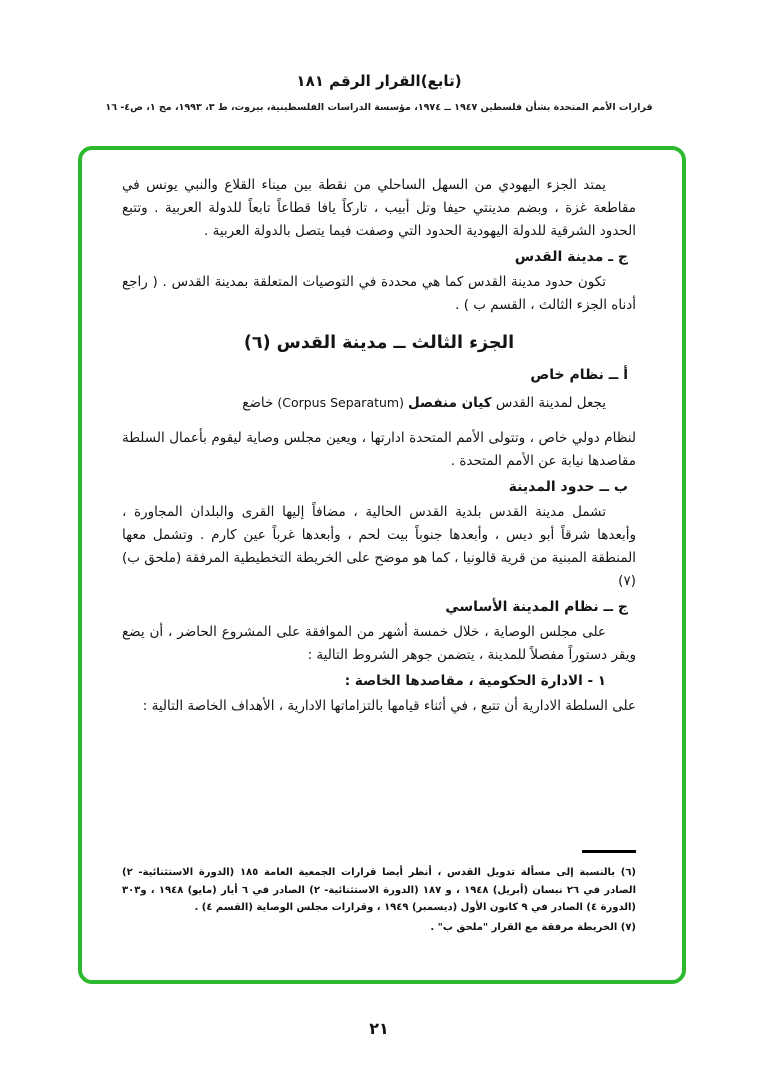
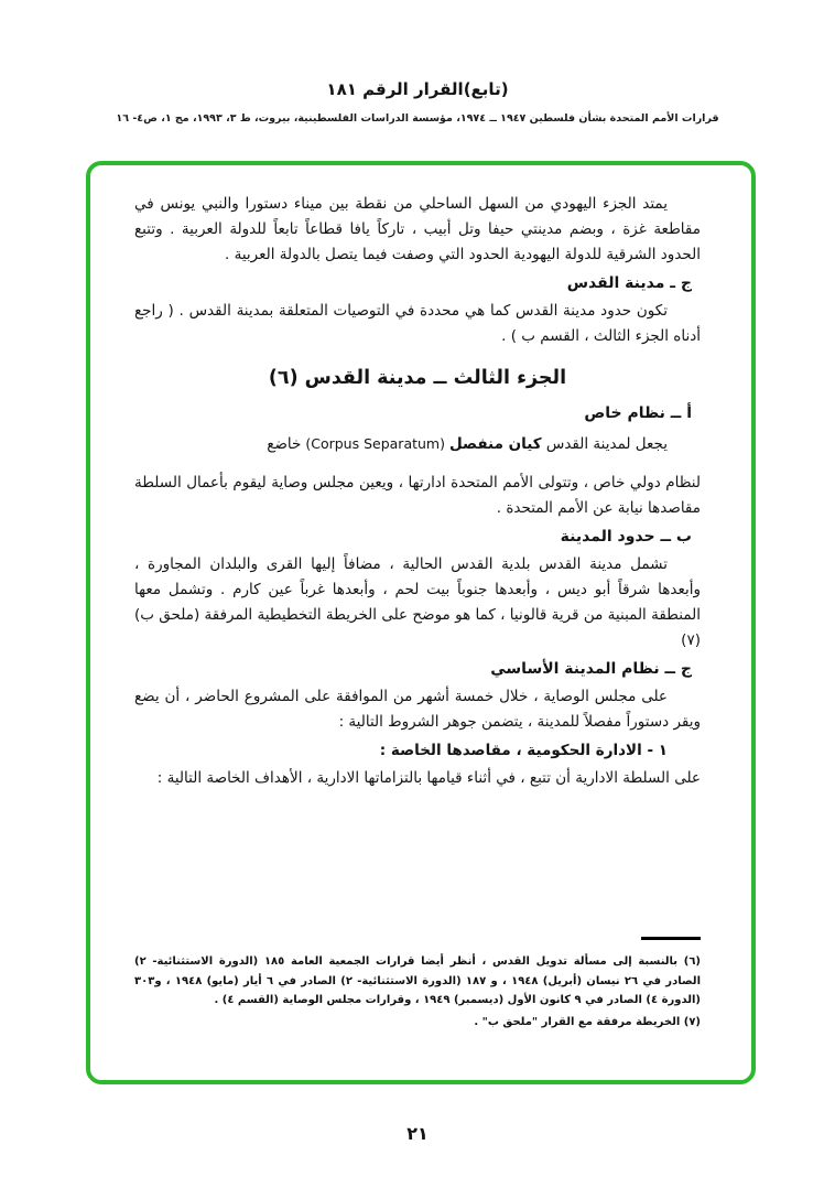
  (تابع)القرار الرقم ١٨١
  قرارات الأمم المتحدة بشأن فلسطين ١٩٤٧ ــ ١٩٧٤، مؤسسة الدراسات الفلسطينية، بيروت، ط ٣، ١٩٩٣، مج ١، ص٤- ١٦
- يمتد الجزء اليهودي من السهل الساحلي من نقطة بين ميناء القلاع والنبي يونس في مقاطعة غزة ، وبضم مدينتي حيفا وتل أبيب ، تاركاً يافا قطاعاً تابعاً للدولة العربية . وتتبع الحدود الشرقية للدولة اليهودية الحدود التي وصفت فيما يتصل بالدولة العربية .
+ يمتد الجزء اليهودي من السهل الساحلي من نقطة بين ميناء دستورا والنبي يونس في مقاطعة غزة ، وبضم مدينتي حيفا وتل أبيب ، تاركاً يافا قطاعاً تابعاً للدولة العربية . وتتبع الحدود الشرقية للدولة اليهودية الحدود التي وصفت فيما يتصل بالدولة العربية .
  ج ـ مدينة القدس
  تكون حدود مدينة القدس كما هي محددة في التوصيات المتعلقة بمدينة القدس . ( راجع أدناه الجزء الثالث ، القسم ب ) .
  الجزء الثالث ــ مدينة القدس (٦)
  أ ــ نظام خاص
  يجعل لمدينة القدس كيان منفصل (Corpus Separatum) خاضع
  لنظام دولي خاص ، وتتولى الأمم المتحدة ادارتها ، ويعين مجلس وصاية ليقوم بأعمال السلطة مقاصدها نيابة عن الأمم المتحدة .
  ب ــ حدود المدينة
  تشمل مدينة القدس بلدية القدس الحالية ، مضافاً إليها القرى والبلدان المجاورة ، وأبعدها شرقاً أبو ديس ، وأبعدها جنوباً بيت لحم ، وأبعدها غرباً عين كارم . وتشمل معها المنطقة المبنية من قرية قالونيا ، كما هو موضح على الخريطة التخطيطية المرفقة (ملحق ب) (٧)
  ج ــ نظام المدينة الأساسي
  على مجلس الوصاية ، خلال خمسة أشهر من الموافقة على المشروع الحاضر ، أن يضع ويقر دستوراً مفصلاً للمدينة ، يتضمن جوهر الشروط التالية :
  ١ - الادارة الحكومية ، مقاصدها الخاصة :
  على السلطة الادارية أن تتبع ، في أثناء قيامها بالتزاماتها الادارية ، الأهداف الخاصة التالية :
  (٦) بالنسبة إلى مسألة تدويل القدس ، أنظر أيضا قرارات الجمعية العامة ١٨٥ (الدورة الاستثنائية- ٢) الصادر في ٢٦ نيسان (أبريل) ١٩٤٨ ، و ١٨٧ (الدورة الاستثنائية- ٢) الصادر في ٦ أيار (مايو) ١٩٤٨ ، و٣٠٣ (الدورة ٤) الصادر في ٩ كانون الأول (ديسمبر) ١٩٤٩ ، وقرارات مجلس الوصاية (القسم ٤) .
  (٧) الخريطة مرفقة مع القرار "ملحق ب" .
  ٢١
